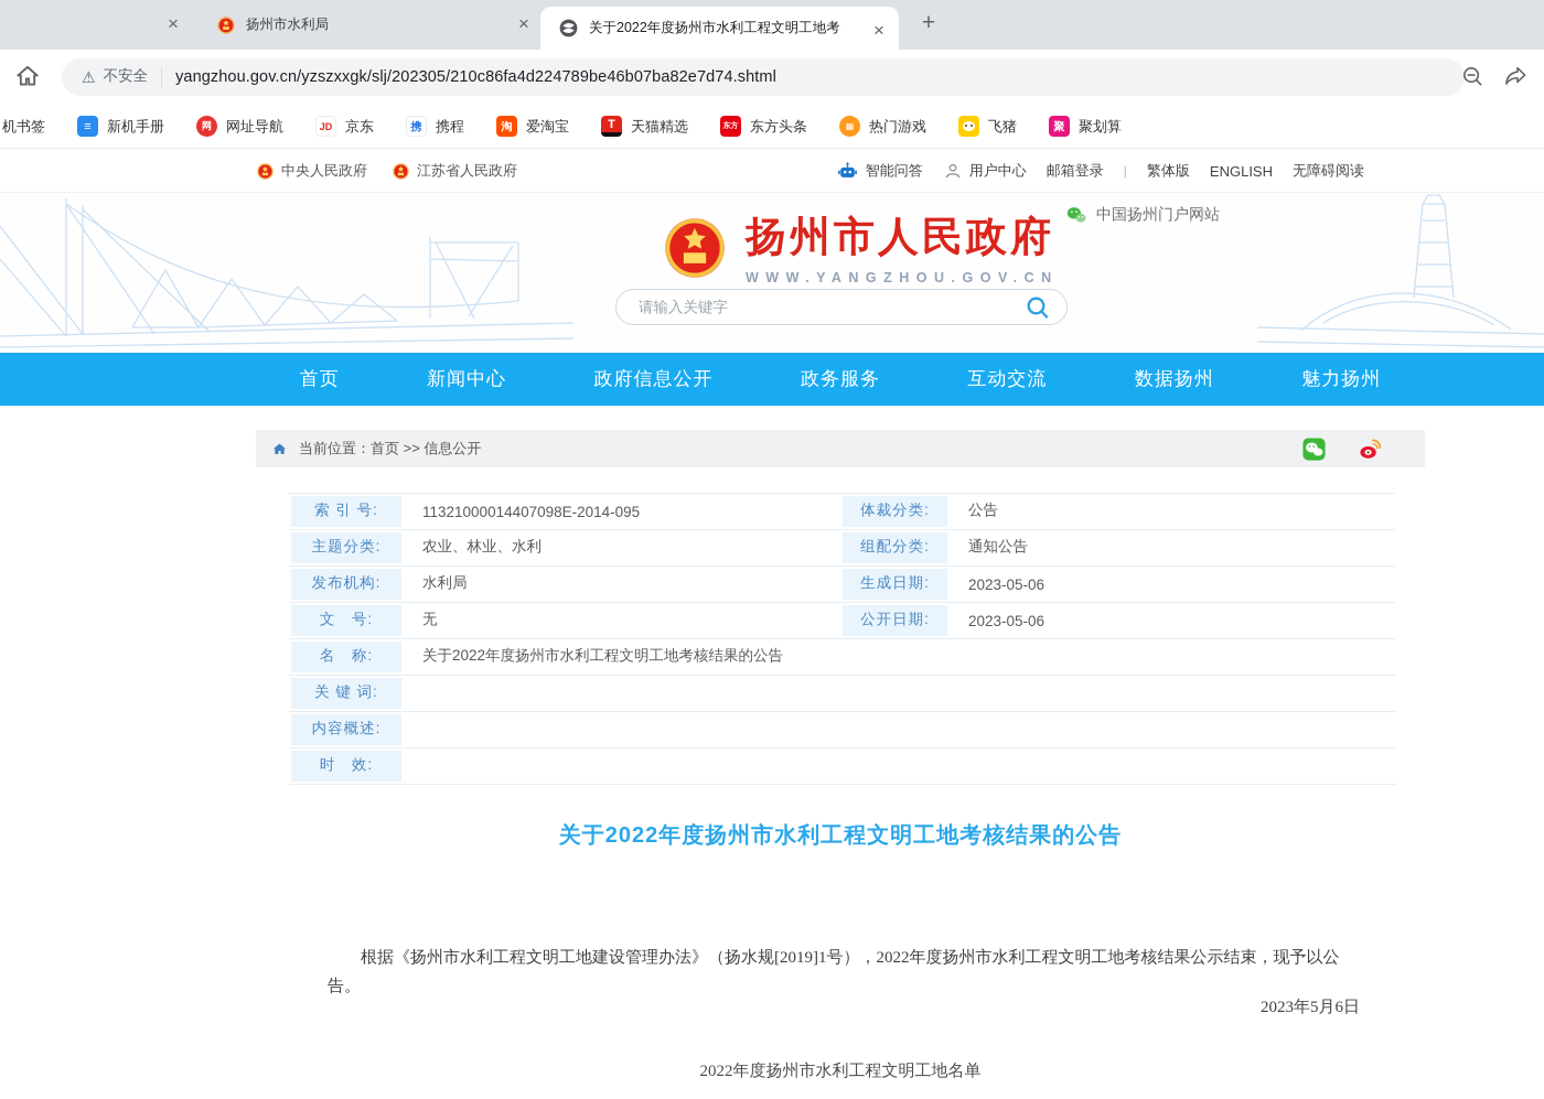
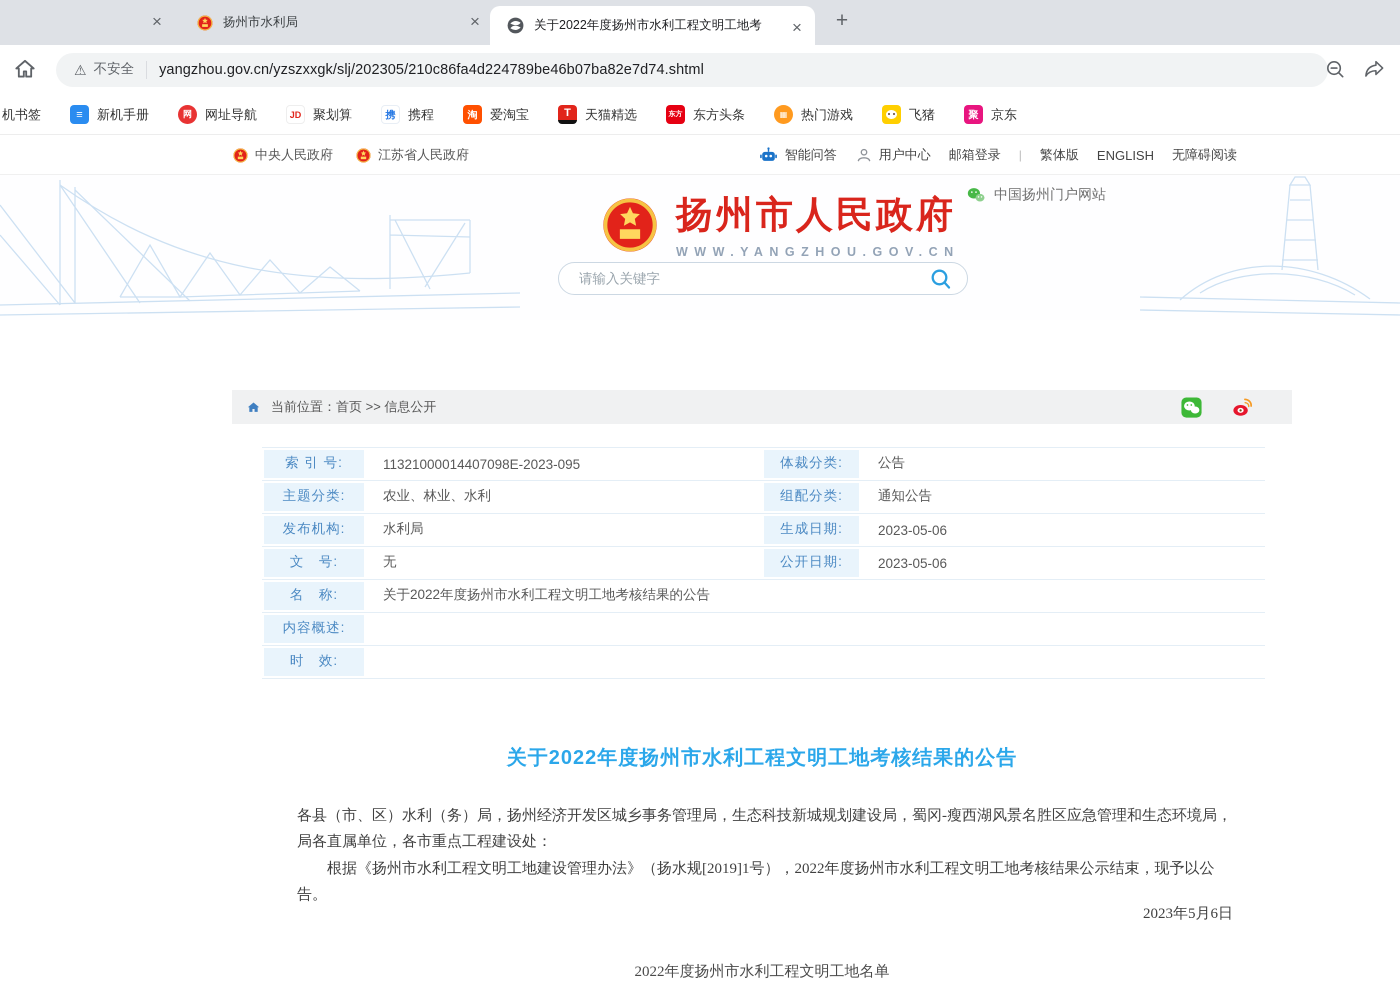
  ×
  扬州市水利局
  ×
  关于2022年度扬州市水利工程文明工地考
  ×
  +
  ⚠
  不安全
  yangzhou.gov.cn/yzszxxgk/slj/202305/210c86fa4d224789be46b07ba82e7d74.shtml
  机书签
  ≡
  新机手册
  网
  网址导航
  JD
- 京东
+ 聚划算
  携
  携程
  淘
  爱淘宝
  T
  天猫精选
  东方头条
  ▦
  热门游戏
  飞猪
  聚
- 聚划算
+ 京东
  中央人民政府
  江苏省人民政府
  智能问答
  用户中心
  邮箱登录
  |
  繁体版
  ENGLISH
  无障碍阅读
  扬州市人民政府
  WWW.YANGZHOU.GOV.CN
  中国扬州门户网站
  请输入关键字
- 首页
- 新闻中心
- 政府信息公开
- 政务服务
- 互动交流
- 数据扬州
- 魅力扬州
  当前位置：首页 >> 信息公开
  索 引 号:
- 11321000014407098E-2014-095
+ 11321000014407098E-2023-095
  体裁分类:
  公告
  主题分类:
  农业、林业、水利
  组配分类:
  通知公告
  发布机构:
  水利局
  生成日期:
  2023-05-06
  文 号:
  无
  公开日期:
  2023-05-06
  名 称:
  关于2022年度扬州市水利工程文明工地考核结果的公告
- 关 键 词:
  内容概述:
  时 效:
  关于2022年度扬州市水利工程文明工地考核结果的公告
+ 各县（市、区）水利（务）局，扬州经济开发区城乡事务管理局，生态科技新城规划建设局，蜀冈-瘦西湖风景名胜区应急管理和生态环境局，局各直属单位，各市重点工程建设处：
  根据《扬州市水利工程文明工地建设管理办法》（扬水规[2019]1号），2022年度扬州市水利工程文明工地考核结果公示结束，现予以公告。
  2023年5月6日
  2022年度扬州市水利工程文明工地名单
